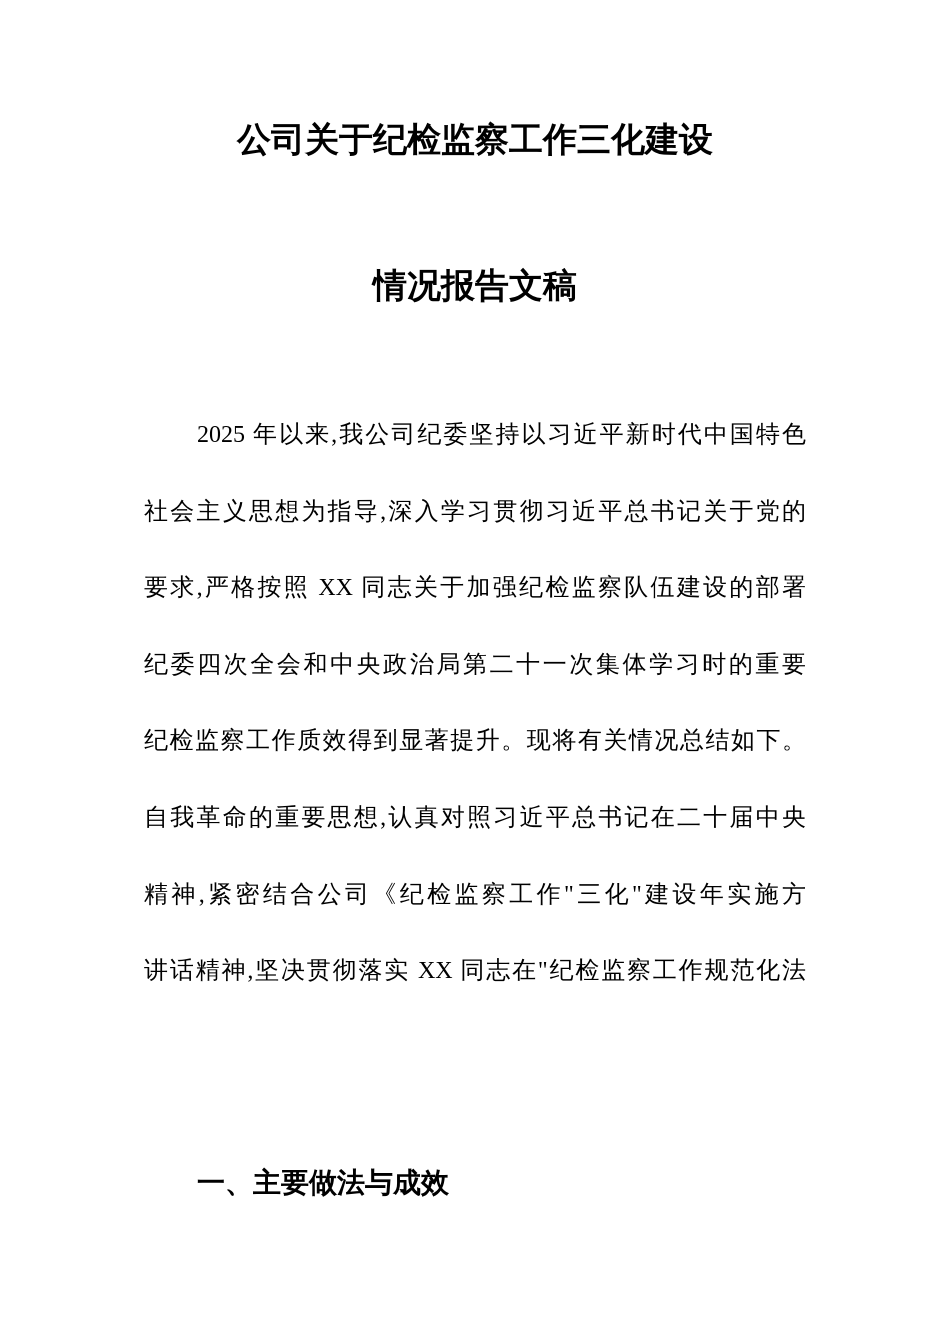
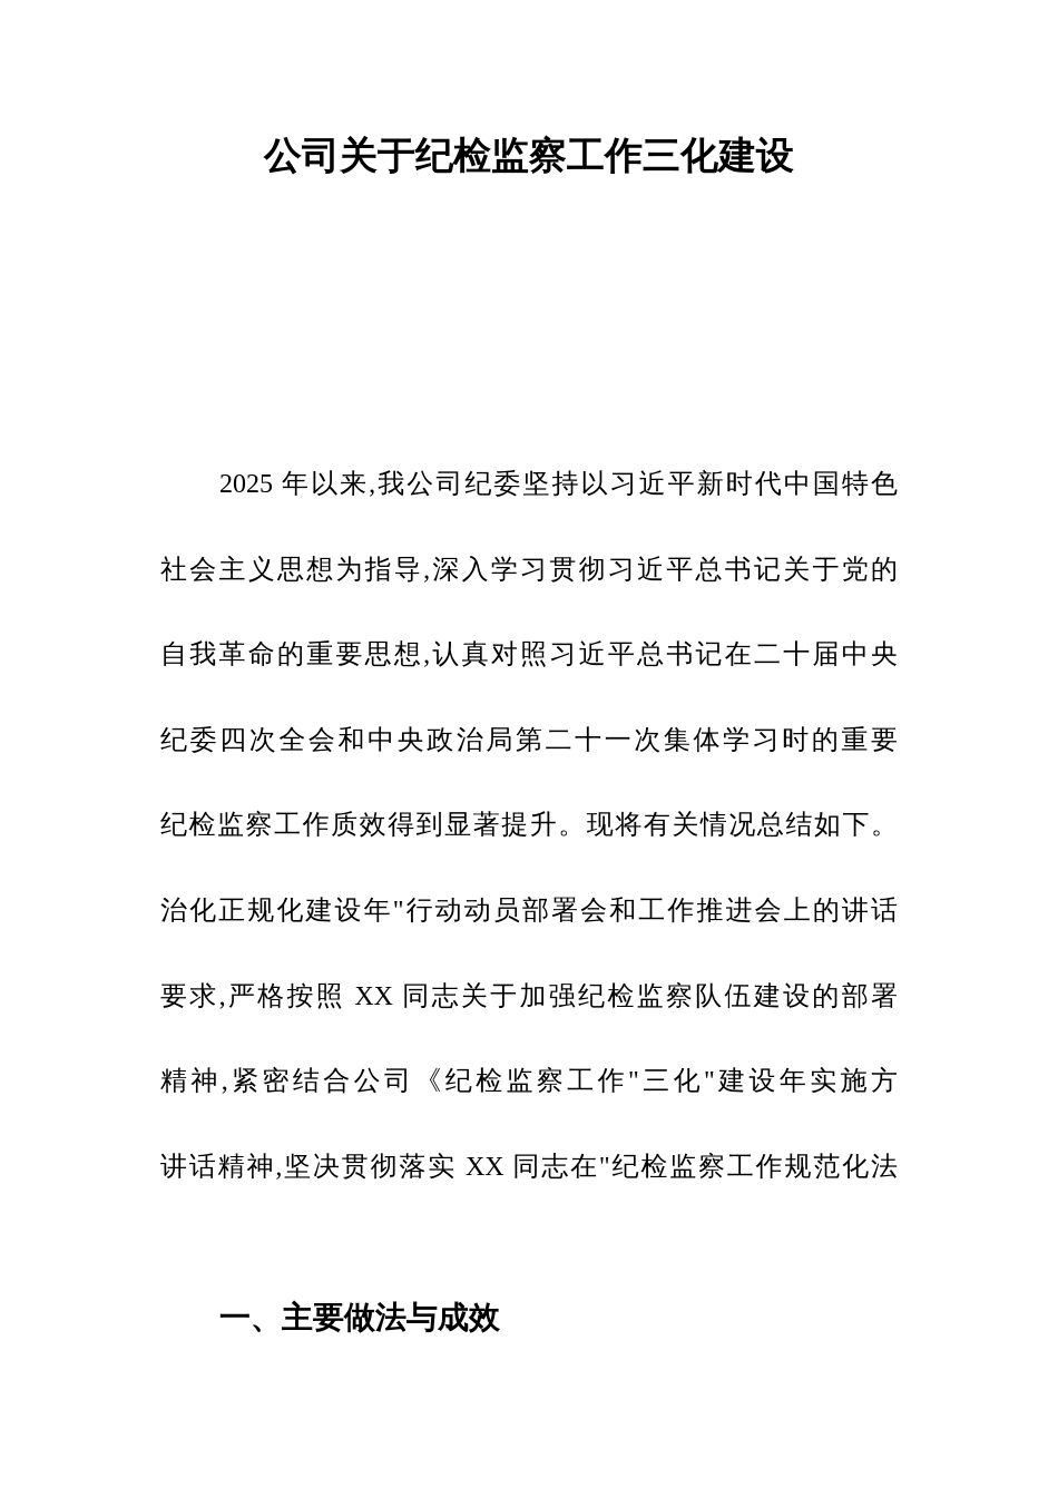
  公司关于纪检监察工作三化建设
- 情况报告文稿
  2025 年以来,我公司纪委坚持以习近平新时代中国特色
  社会主义思想为指导,深入学习贯彻习近平总书记关于党的
- 要求,严格按照 XX 同志关于加强纪检监察队伍建设的部署
+ 自我革命的重要思想,认真对照习近平总书记在二十届中央
  纪委四次全会和中央政治局第二十一次集体学习时的重要
  纪检监察工作质效得到显著提升。现将有关情况总结如下。
+ 治化正规化建设年"行动动员部署会和工作推进会上的讲话
- 自我革命的重要思想,认真对照习近平总书记在二十届中央
+ 要求,严格按照 XX 同志关于加强纪检监察队伍建设的部署
  精神,紧密结合公司《纪检监察工作"三化"建设年实施方
  讲话精神,坚决贯彻落实 XX 同志在"纪检监察工作规范化法
  一、主要做法与成效
